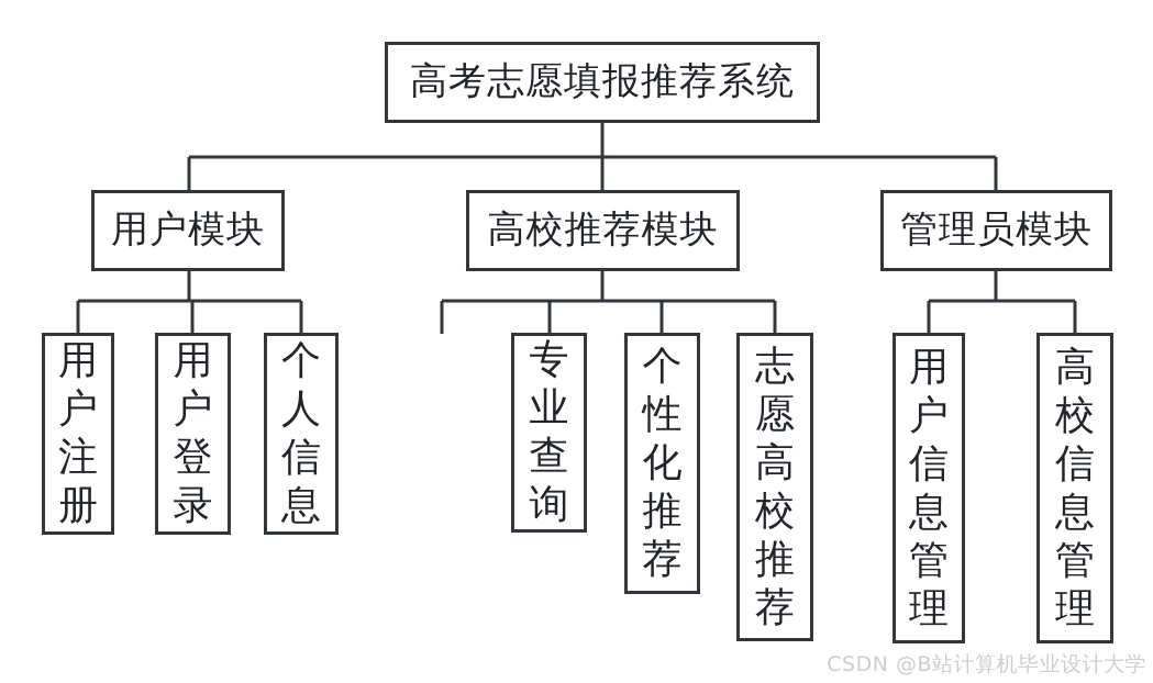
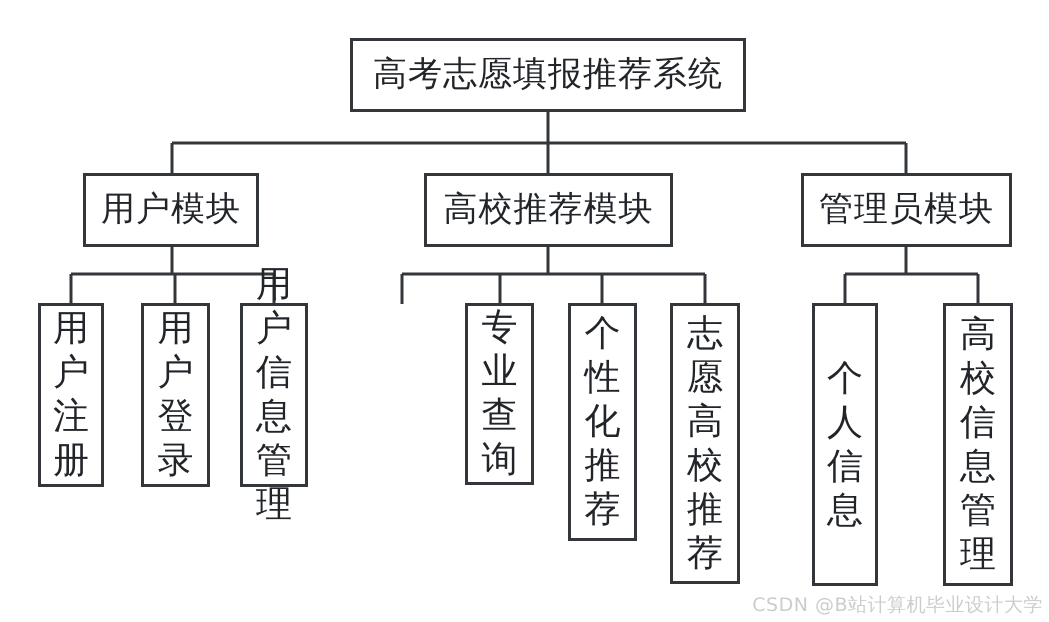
  高考志愿填报推荐系统
  用户模块
  高校推荐模块
  管理员模块
  用户注册
  用户登录
- 个人信息
+ 用户信息管理
  专业查询
  个性化推荐
  志愿高校推荐
- 用户信息管理
+ 个人信息
  高校信息管理
  CSDN @B站计算机毕业设计大学
